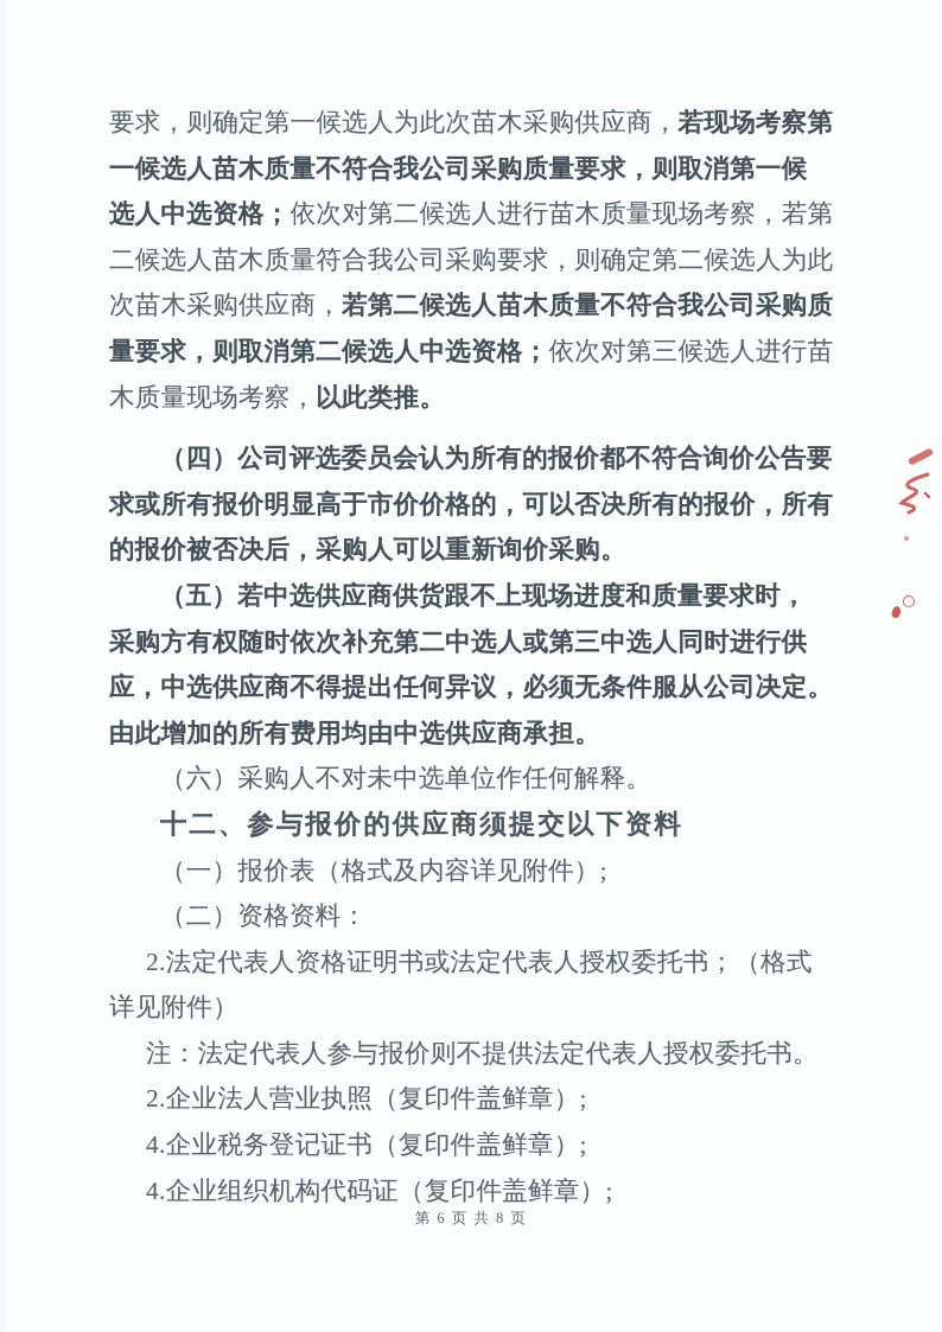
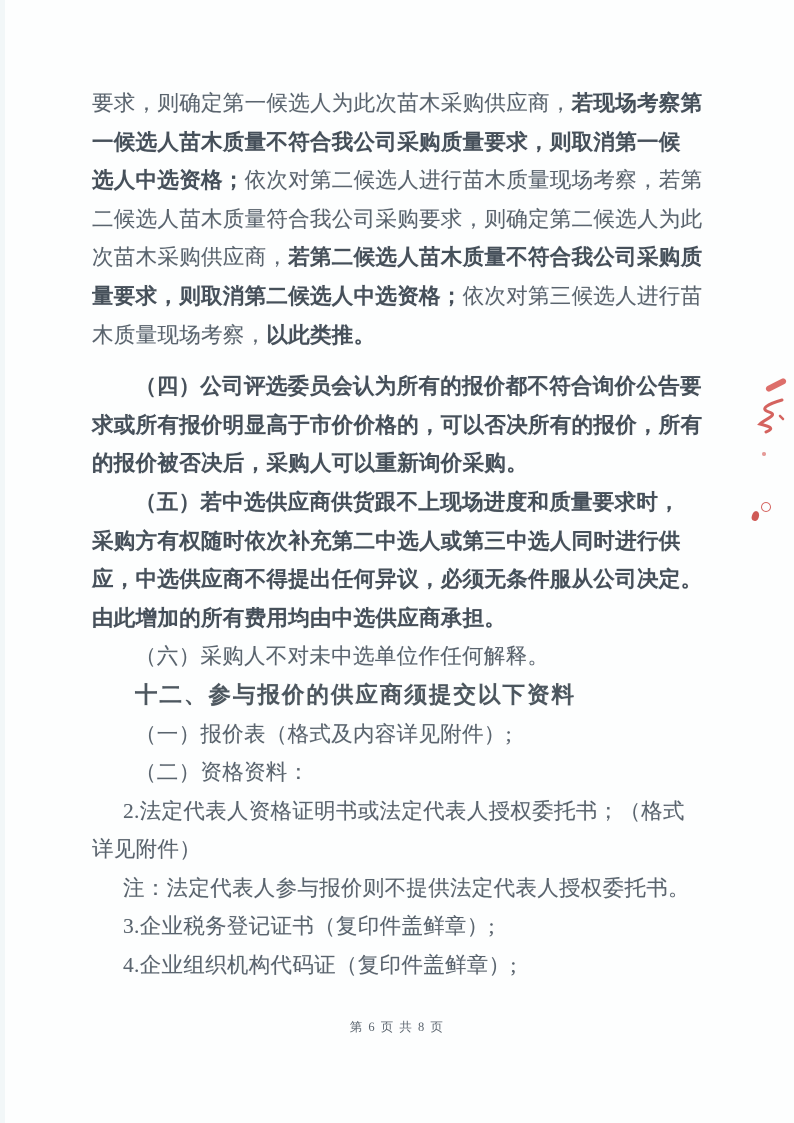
  要求，则确定第一候选人为此次苗木采购供应商，若现场考察第
  一候选人苗木质量不符合我公司采购质量要求，则取消第一候
  选人中选资格；依次对第二候选人进行苗木质量现场考察，若第
  二候选人苗木质量符合我公司采购要求，则确定第二候选人为此
  次苗木采购供应商，若第二候选人苗木质量不符合我公司采购质
  量要求，则取消第二候选人中选资格；依次对第三候选人进行苗
  木质量现场考察，以此类推。
  （四）公司评选委员会认为所有的报价都不符合询价公告要
  求或所有报价明显高于市价价格的，可以否决所有的报价，所有
  的报价被否决后，采购人可以重新询价采购。
  （五）若中选供应商供货跟不上现场进度和质量要求时，
  采购方有权随时依次补充第二中选人或第三中选人同时进行供
  应，中选供应商不得提出任何异议，必须无条件服从公司决定。
  由此增加的所有费用均由中选供应商承担。
  （六）采购人不对未中选单位作任何解释。
  十二、参与报价的供应商须提交以下资料
  （一）报价表（格式及内容详见附件）;
  （二）资格资料：
  2.法定代表人资格证明书或法定代表人授权委托书；（格式
  详见附件）
  注：法定代表人参与报价则不提供法定代表人授权委托书。
- 2.企业法人营业执照（复印件盖鲜章）;
- 4.企业税务登记证书（复印件盖鲜章）;
+ 3.企业税务登记证书（复印件盖鲜章）;
  4.企业组织机构代码证（复印件盖鲜章）;
  第 6 页 共 8 页
